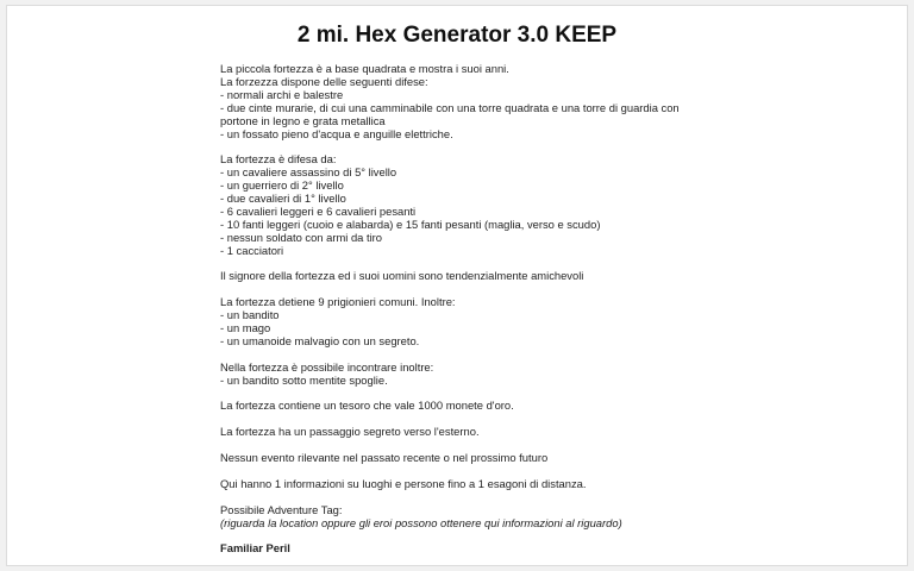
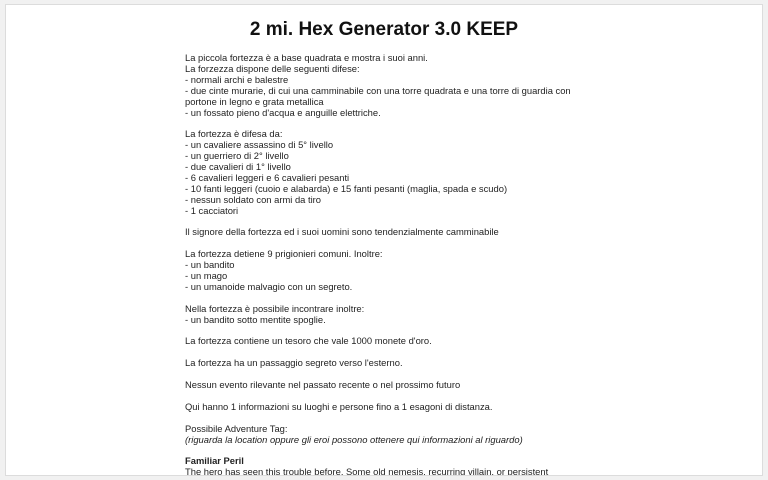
  2 mi. Hex Generator 3.0 KEEP
  La piccola fortezza è a base quadrata e mostra i suoi anni.
  La forzezza dispone delle seguenti difese:
  - normali archi e balestre
  - due cinte murarie, di cui una camminabile con una torre quadrata e una torre di guardia con
  portone in legno e grata metallica
  - un fossato pieno d'acqua e anguille elettriche.
  La fortezza è difesa da:
  - un cavaliere assassino di 5° livello
  - un guerriero di 2° livello
  - due cavalieri di 1° livello
  - 6 cavalieri leggeri e 6 cavalieri pesanti
- - 10 fanti leggeri (cuoio e alabarda) e 15 fanti pesanti (maglia, verso e scudo)
+ - 10 fanti leggeri (cuoio e alabarda) e 15 fanti pesanti (maglia, spada e scudo)
  - nessun soldato con armi da tiro
  - 1 cacciatori
- Il signore della fortezza ed i suoi uomini sono tendenzialmente amichevoli
+ Il signore della fortezza ed i suoi uomini sono tendenzialmente camminabile
  La fortezza detiene 9 prigionieri comuni. Inoltre:
  - un bandito
  - un mago
  - un umanoide malvagio con un segreto.
  Nella fortezza è possibile incontrare inoltre:
  - un bandito sotto mentite spoglie.
  La fortezza contiene un tesoro che vale 1000 monete d'oro.
  La fortezza ha un passaggio segreto verso l'esterno.
  Nessun evento rilevante nel passato recente o nel prossimo futuro
  Qui hanno 1 informazioni su luoghi e persone fino a 1 esagoni di distanza.
  Possibile Adventure Tag:
  (riguarda la location oppure gli eroi possono ottenere qui informazioni al riguardo)
  Familiar Peril
+ The hero has seen this trouble before. Some old nemesis, recurring villain, or persistent
